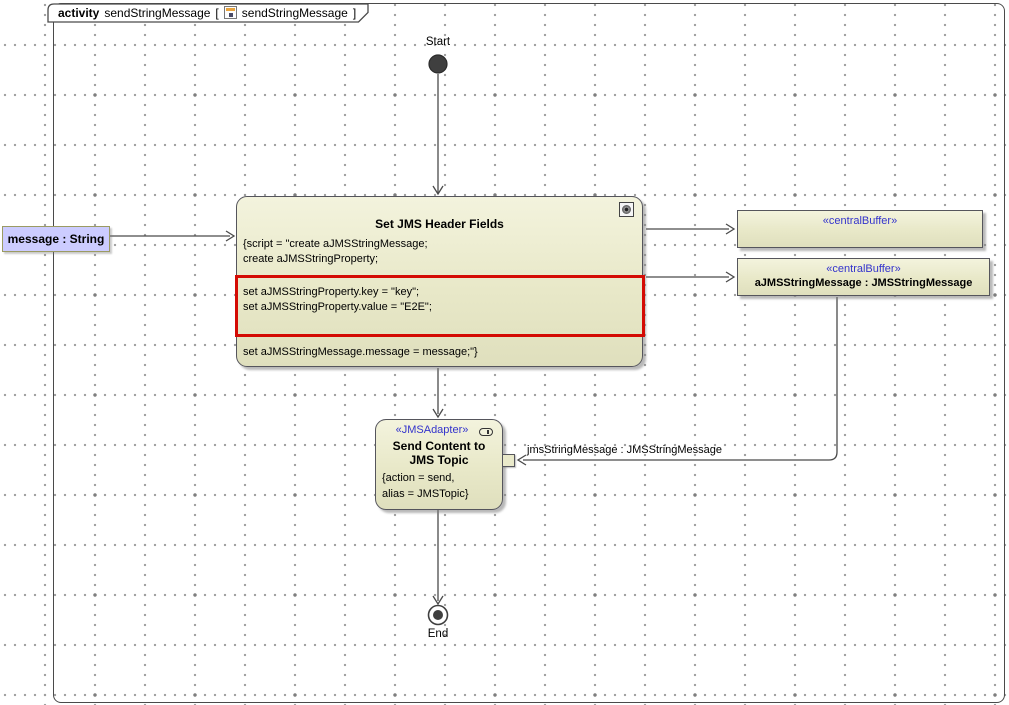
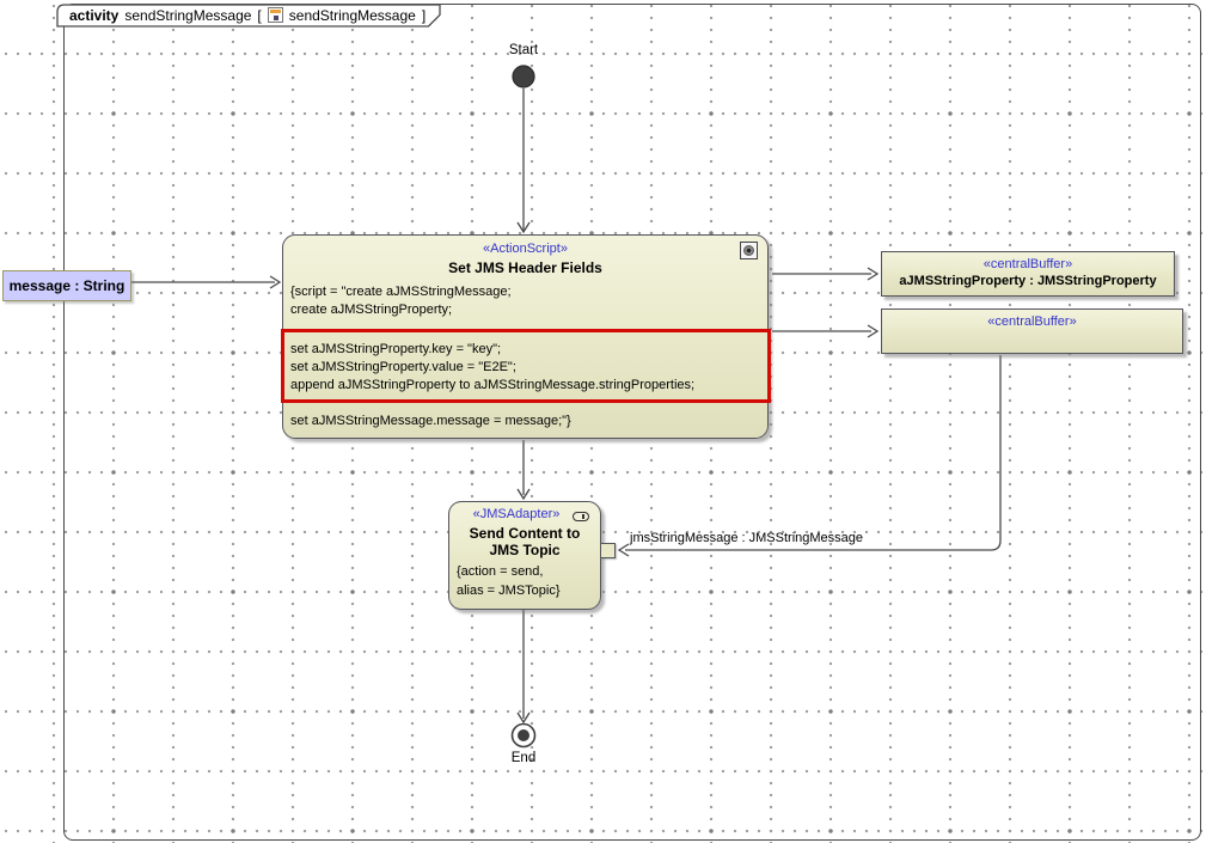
  activity
  sendStringMessage
  [
  sendStringMessage
  ]
  Start
  End
+ «ActionScript»
  Set JMS Header Fields
  {script = "create aJMSStringMessage;
  create aJMSStringProperty;
  set aJMSStringProperty.key = "key";
  set aJMSStringProperty.value = "E2E";
+ append aJMSStringProperty to aJMSStringMessage.stringProperties;
  set aJMSStringMessage.message = message;"}
  «centralBuffer»
+ aJMSStringProperty : JMSStringProperty
  «centralBuffer»
- aJMSStringMessage : JMSStringMessage
  «JMSAdapter»
  Send Content to
  JMS Topic
  {action = send,
  alias = JMSTopic}
  jmsStringMessage : JMSStringMessage
  message : String
